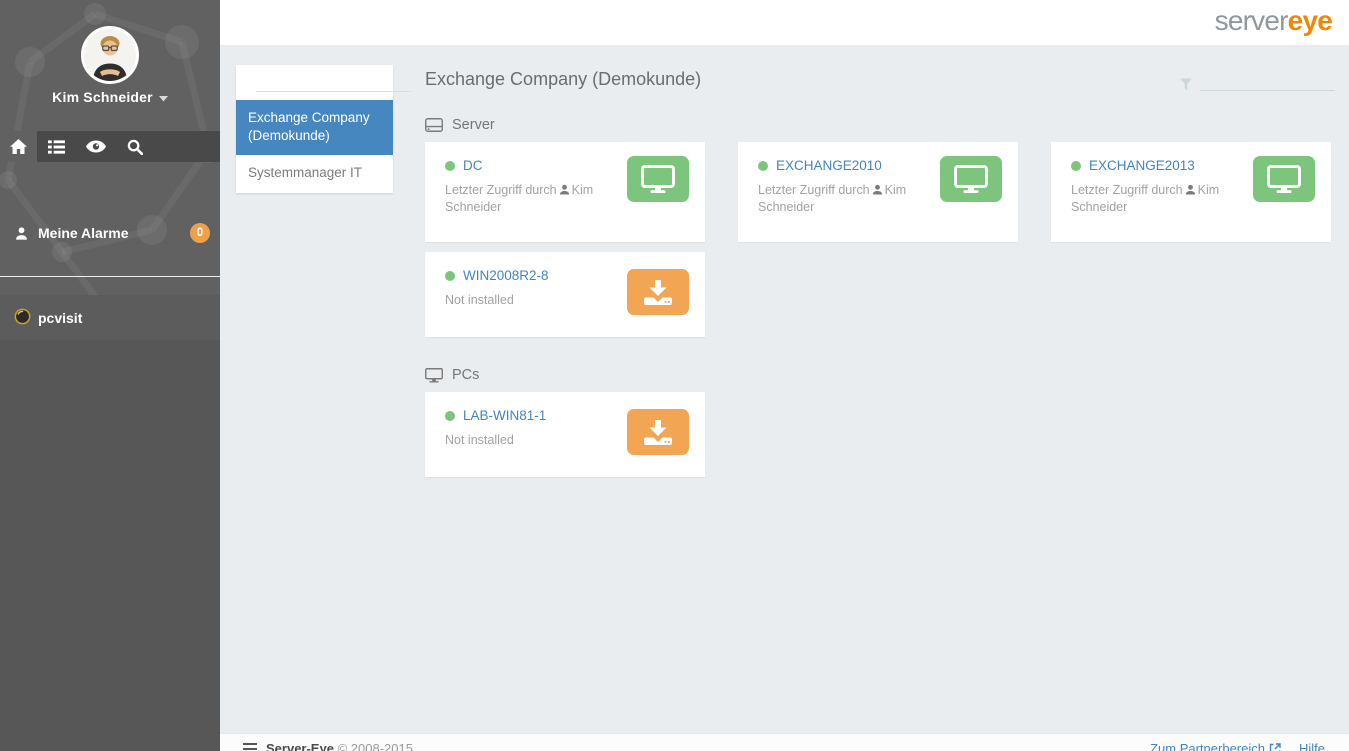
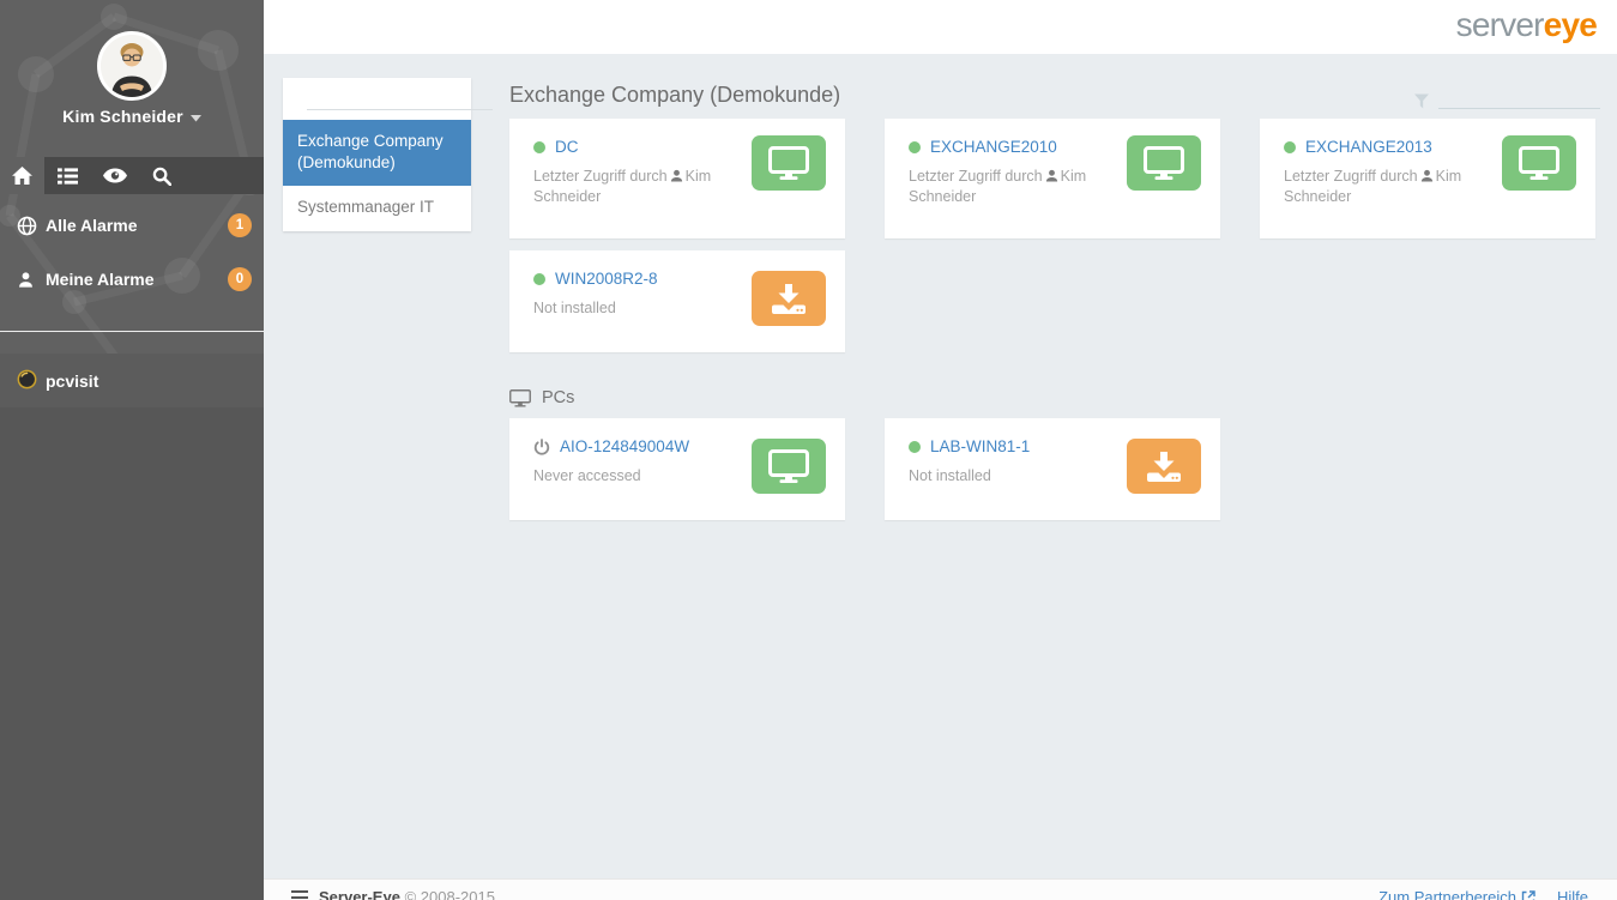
  Kim Schneider
+ Alle Alarme
+ 1
  Meine Alarme
  0
  pcvisit
  servereye
  Exchange Company (Demokunde)
  Systemmanager IT
  Exchange Company (Demokunde)
- Server
  DC
  Letzter Zugriff durch Kim Schneider
  EXCHANGE2010
  Letzter Zugriff durch Kim Schneider
  EXCHANGE2013
  Letzter Zugriff durch Kim Schneider
  WIN2008R2-8
  Not installed
  PCs
+ AIO-124849004W
+ Never accessed
  LAB-WIN81-1
  Not installed
  Server-Eye © 2008-2015
  Zum Partnerbereich
  Hilfe
